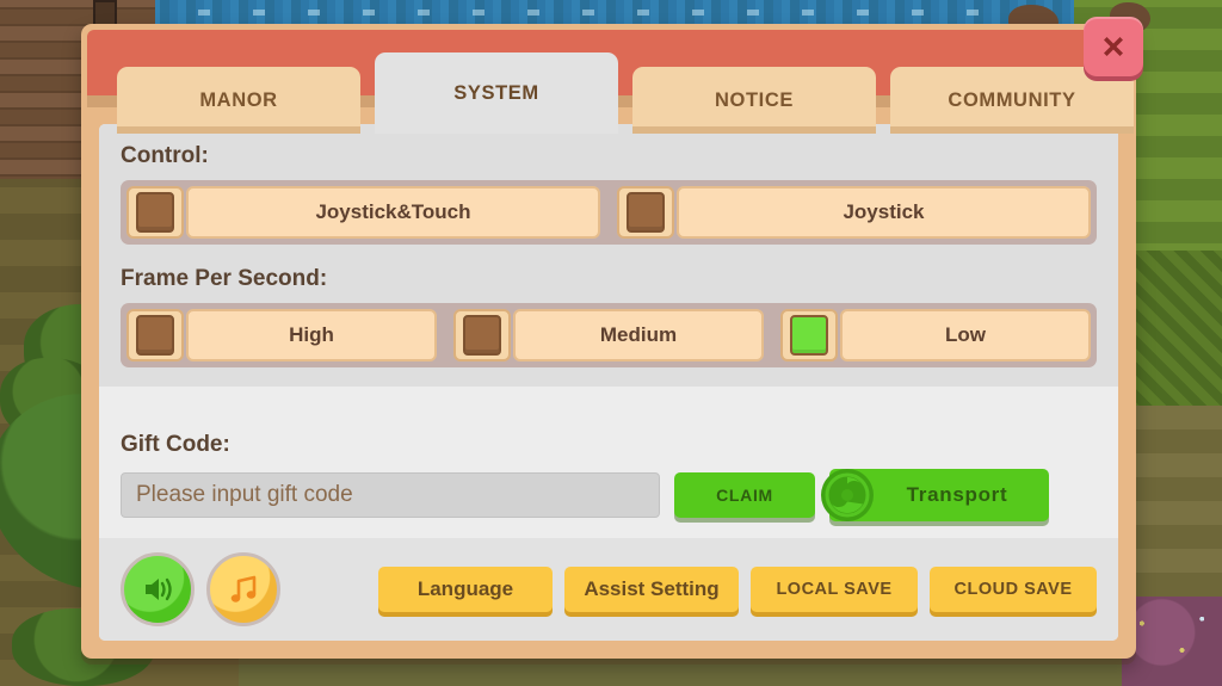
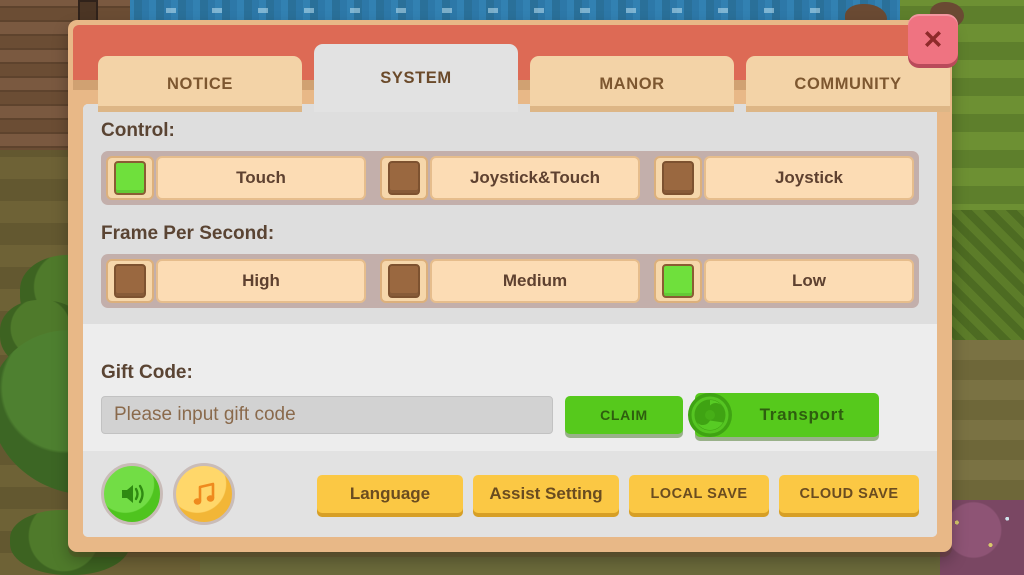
- MANOR
+ NOTICE
  SYSTEM
- NOTICE
+ MANOR
  COMMUNITY
  Control:
+ Touch
  Joystick&Touch
  Joystick
  Frame Per Second:
  High
  Medium
  Low
  Gift Code:
  Please input gift code
  CLAIM
  Transport
  Language
  Assist Setting
  LOCAL SAVE
  CLOUD SAVE
